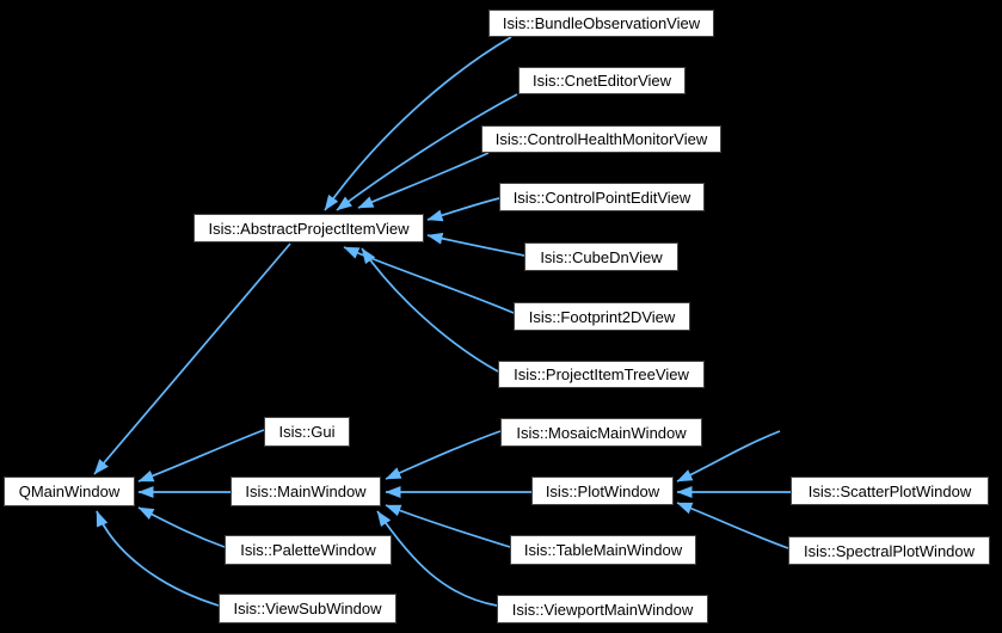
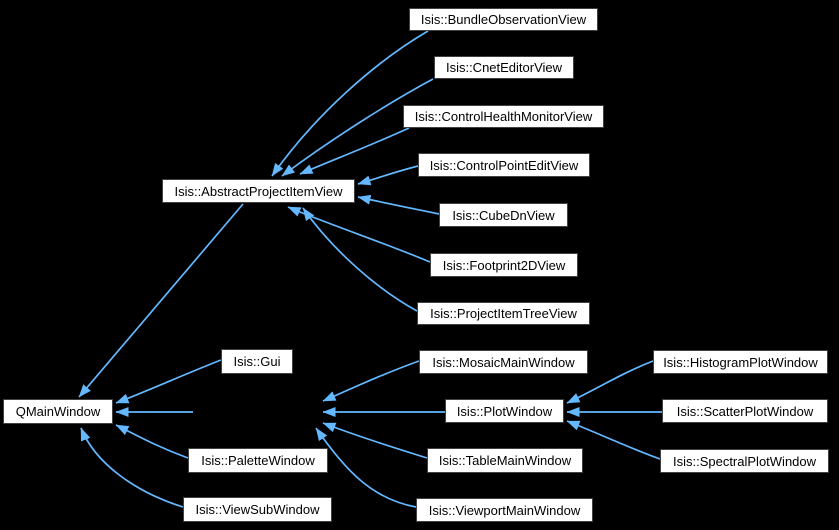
  Isis::BundleObservationView
  Isis::CnetEditorView
  Isis::ControlHealthMonitorView
  Isis::ControlPointEditView
  Isis::CubeDnView
  Isis::Footprint2DView
  Isis::ProjectItemTreeView
  Isis::AbstractProjectItemView
  Isis::Gui
  Isis::MosaicMainWindow
+ Isis::HistogramPlotWindow
  QMainWindow
- Isis::MainWindow
  Isis::PlotWindow
  Isis::ScatterPlotWindow
  Isis::PaletteWindow
  Isis::TableMainWindow
  Isis::SpectralPlotWindow
  Isis::ViewSubWindow
  Isis::ViewportMainWindow
